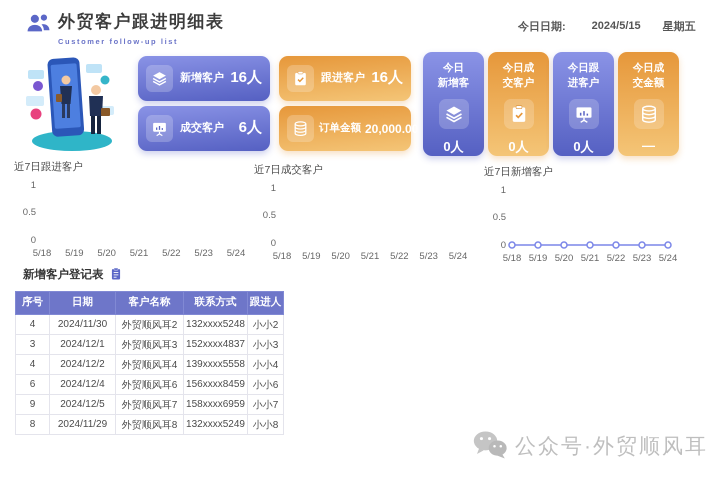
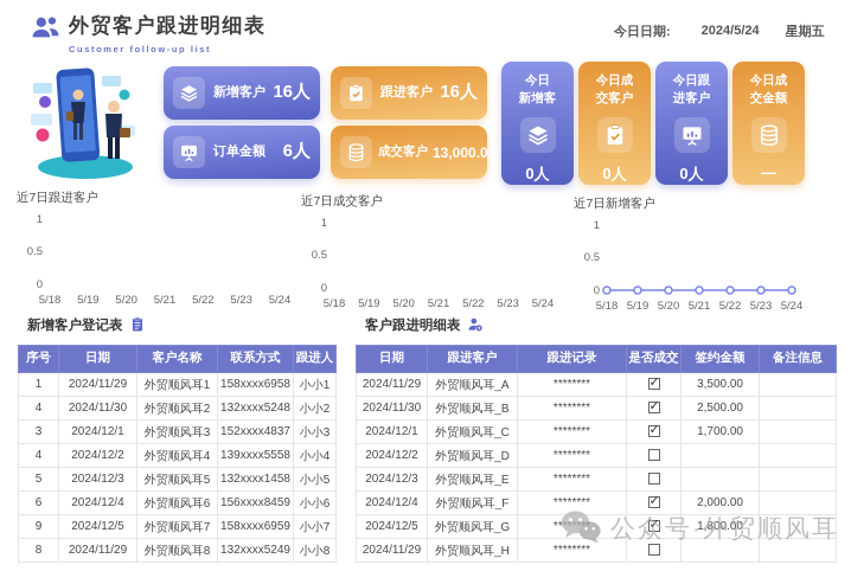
  外贸客户跟进明细表
  Customer follow-up list
  今日日期:
- 2024/5/15
+ 2024/5/24
  星期五
  新增客户
  16人
  跟进客户
  16人
- 成交客户
+ 订单金额
  6人
- 订单金额
+ 成交客户
- 20,000.00
+ 13,000.00
  今日
  新增客
  0人
  今日成
  交客户
  0人
  今日跟
  进客户
  0人
  今日成
  交金额
  —
  近7日跟进客户
  1
  0.5
  0
  5/18
  5/19
  5/20
  5/21
  5/22
  5/23
  5/24
  近7日成交客户
  1
  0.5
  0
  5/18
  5/19
  5/20
  5/21
  5/22
  5/23
  5/24
  近7日新增客户
  1
  0.5
  0
  5/18
  5/19
  5/20
  5/21
  5/22
  5/23
  5/24
  新增客户登记表
  序号	日期	客户名称	联系方式	跟进人
+ 1	2024/11/29	外贸顺风耳1	158xxxx6958	小小1
  4	2024/11/30	外贸顺风耳2	132xxxx5248	小小2
  3	2024/12/1	外贸顺风耳3	152xxxx4837	小小3
  4	2024/12/2	外贸顺风耳4	139xxxx5558	小小4
+ 5	2024/12/3	外贸顺风耳5	132xxxx1458	小小5
  6	2024/12/4	外贸顺风耳6	156xxxx8459	小小6
  9	2024/12/5	外贸顺风耳7	158xxxx6959	小小7
  8	2024/11/29	外贸顺风耳8	132xxxx5249	小小8
+ 客户跟进明细表
+ 日期	跟进客户	跟进记录	是否成交	签约金额	备注信息
+ 2024/11/29	外贸顺风耳_A	********		3,500.00
+ 2024/11/30	外贸顺风耳_B	********		2,500.00
+ 2024/12/1	外贸顺风耳_C	********		1,700.00
+ 2024/12/2	外贸顺风耳_D	********
+ 2024/12/3	外贸顺风耳_E	********
+ 2024/12/4	外贸顺风耳_F	********		2,000.00
+ 2024/12/5	外贸顺风耳_G	********		1,800.00
+ 2024/11/29	外贸顺风耳_H	********
  公众号·外贸顺风耳
